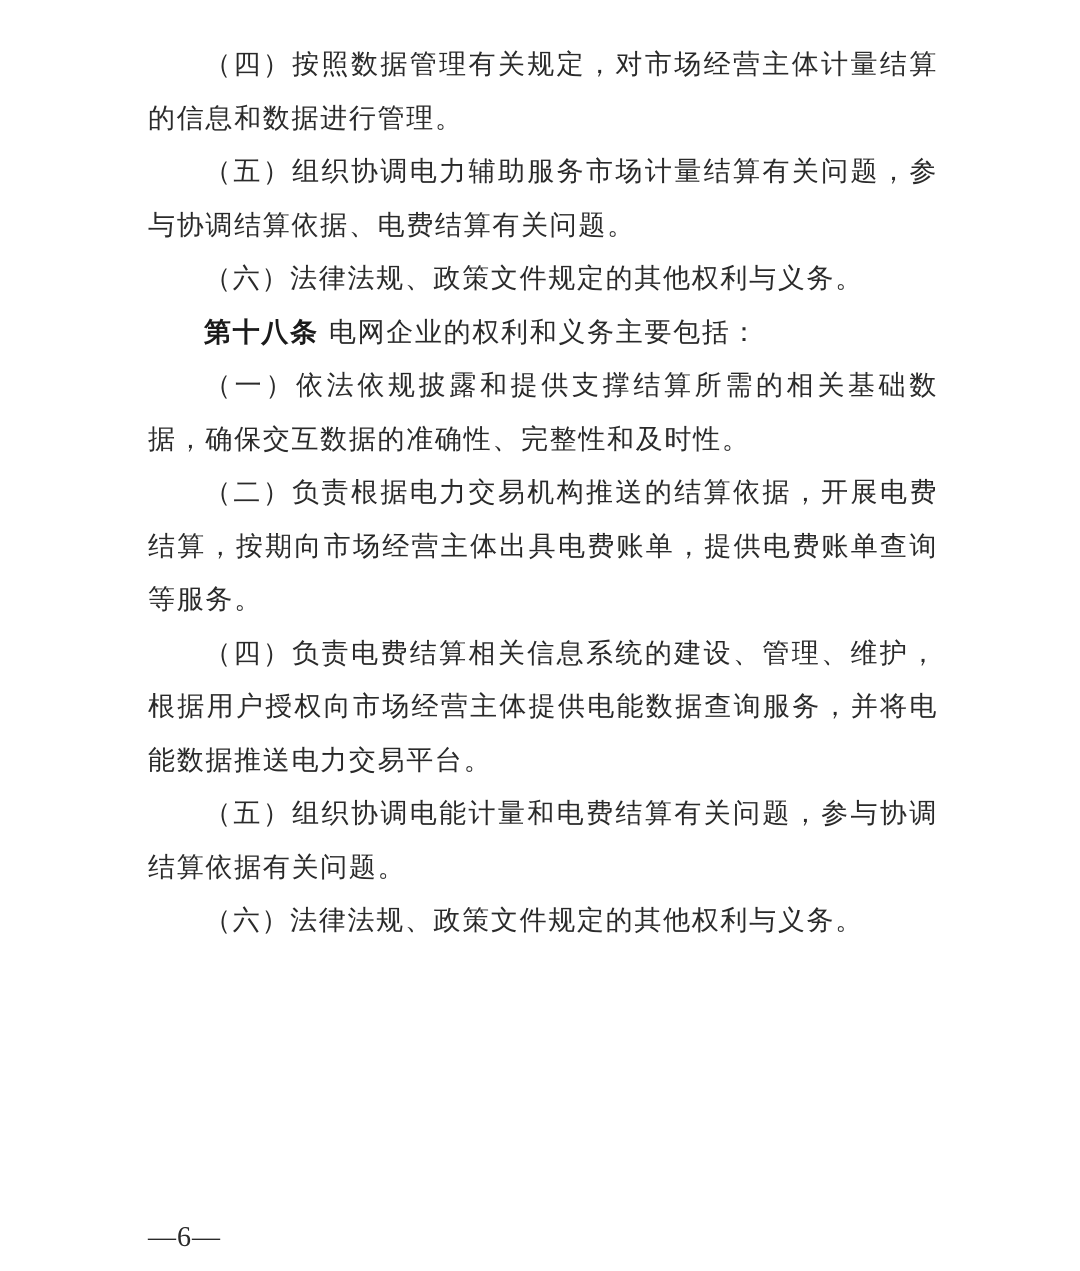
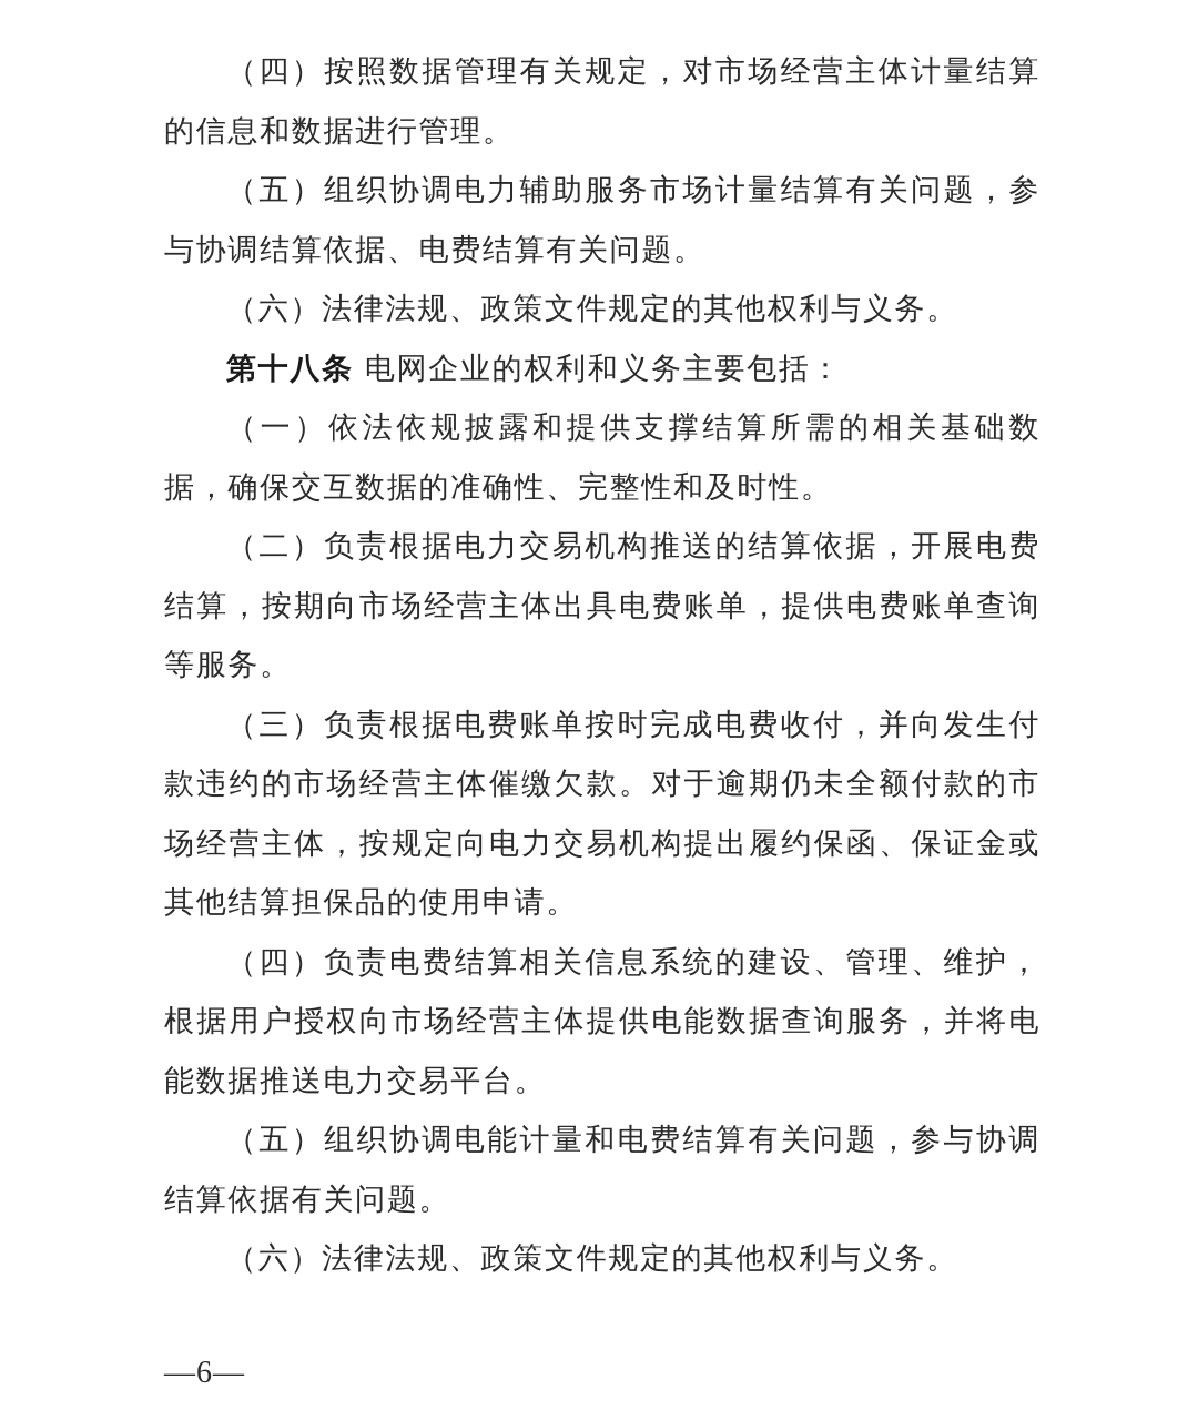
  （四）按照数据管理有关规定，对市场经营主体计量结算的信息和数据进行管理。
  （五）组织协调电力辅助服务市场计量结算有关问题，参与协调结算依据、电费结算有关问题。
  （六）法律法规、政策文件规定的其他权利与义务。
  第十八条 电网企业的权利和义务主要包括：
  （一）依法依规披露和提供支撑结算所需的相关基础数据，确保交互数据的准确性、完整性和及时性。
  （二）负责根据电力交易机构推送的结算依据，开展电费结算，按期向市场经营主体出具电费账单，提供电费账单查询等服务。
+ （三）负责根据电费账单按时完成电费收付，并向发生付款违约的市场经营主体催缴欠款。对于逾期仍未全额付款的市场经营主体，按规定向电力交易机构提出履约保函、保证金或其他结算担保品的使用申请。
  （四）负责电费结算相关信息系统的建设、管理、维护，根据用户授权向市场经营主体提供电能数据查询服务，并将电能数据推送电力交易平台。
  （五）组织协调电能计量和电费结算有关问题，参与协调结算依据有关问题。
  （六）法律法规、政策文件规定的其他权利与义务。
  —6—
